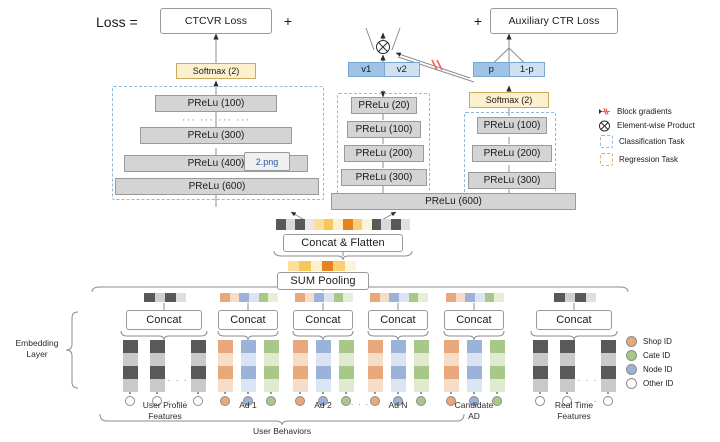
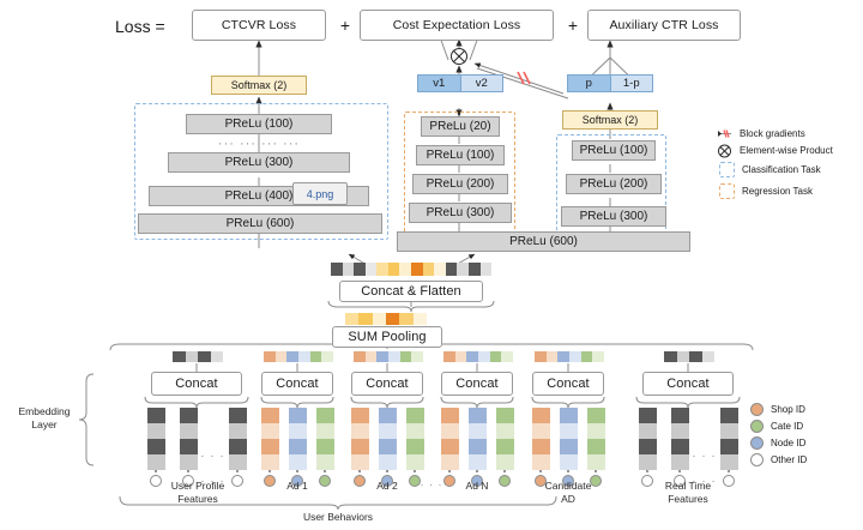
  Loss =
  CTCVR Loss
  +
+ Cost Expectation Loss
  +
  Auxiliary CTR Loss
  v1
  v2
  p
  1-p
  Softmax (2)
  Softmax (2)
  PReLu (100)
  ··· ··· ··· ···
  PReLu (300)
  PReLu (400)
  PReLu (600)
- 2.png
+ 4.png
  PReLu (20)
  PReLu (100)
  PReLu (200)
  PReLu (300)
  PReLu (100)
  PReLu (200)
  PReLu (300)
  PReLu (600)
  Concat & Flatten
  SUM Pooling
  Embedding
  Layer
  Concat
  Concat
  Concat
  Concat
  Concat
  Concat
  · · ·
  · · ·
  · · ·
  · · ·
  User Profile
  Features
  Ad 1
  Ad 2
  Ad N
  Candidate
  AD
  Real Time
  Features
  · · ·
  User Behaviors
  Block gradients
  Element-wise Product
  Classification Task
  Regression Task
  Shop ID
  Cate ID
  Node ID
  Other ID
